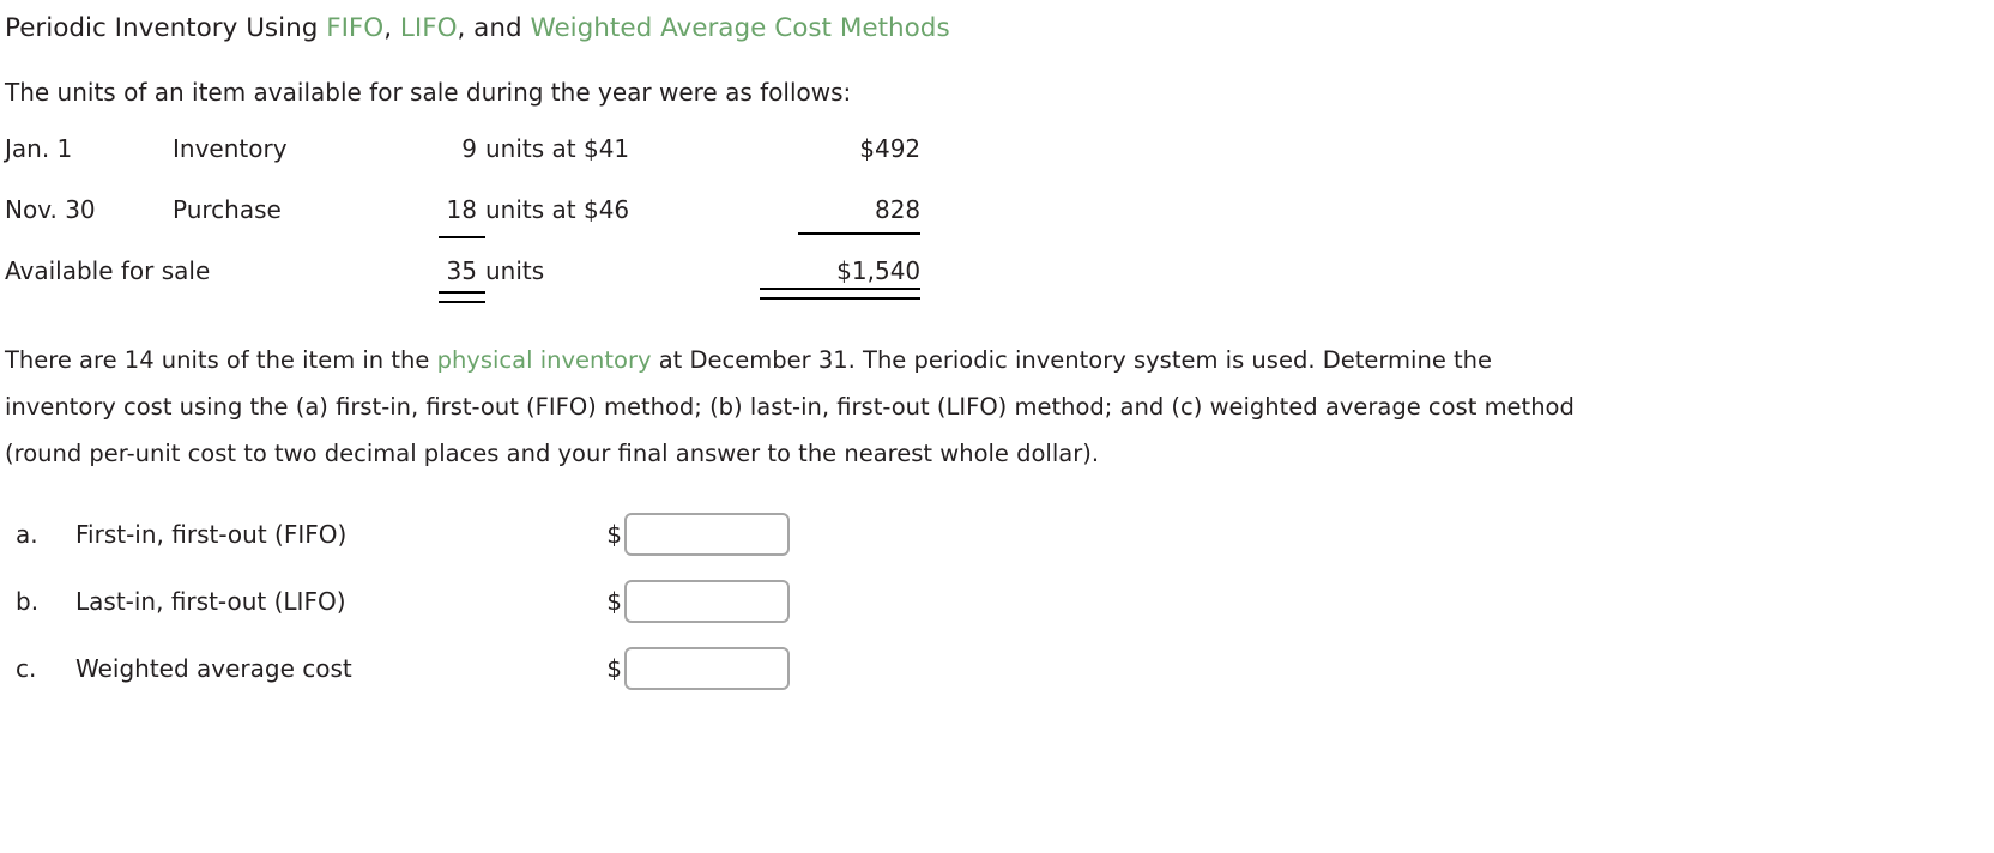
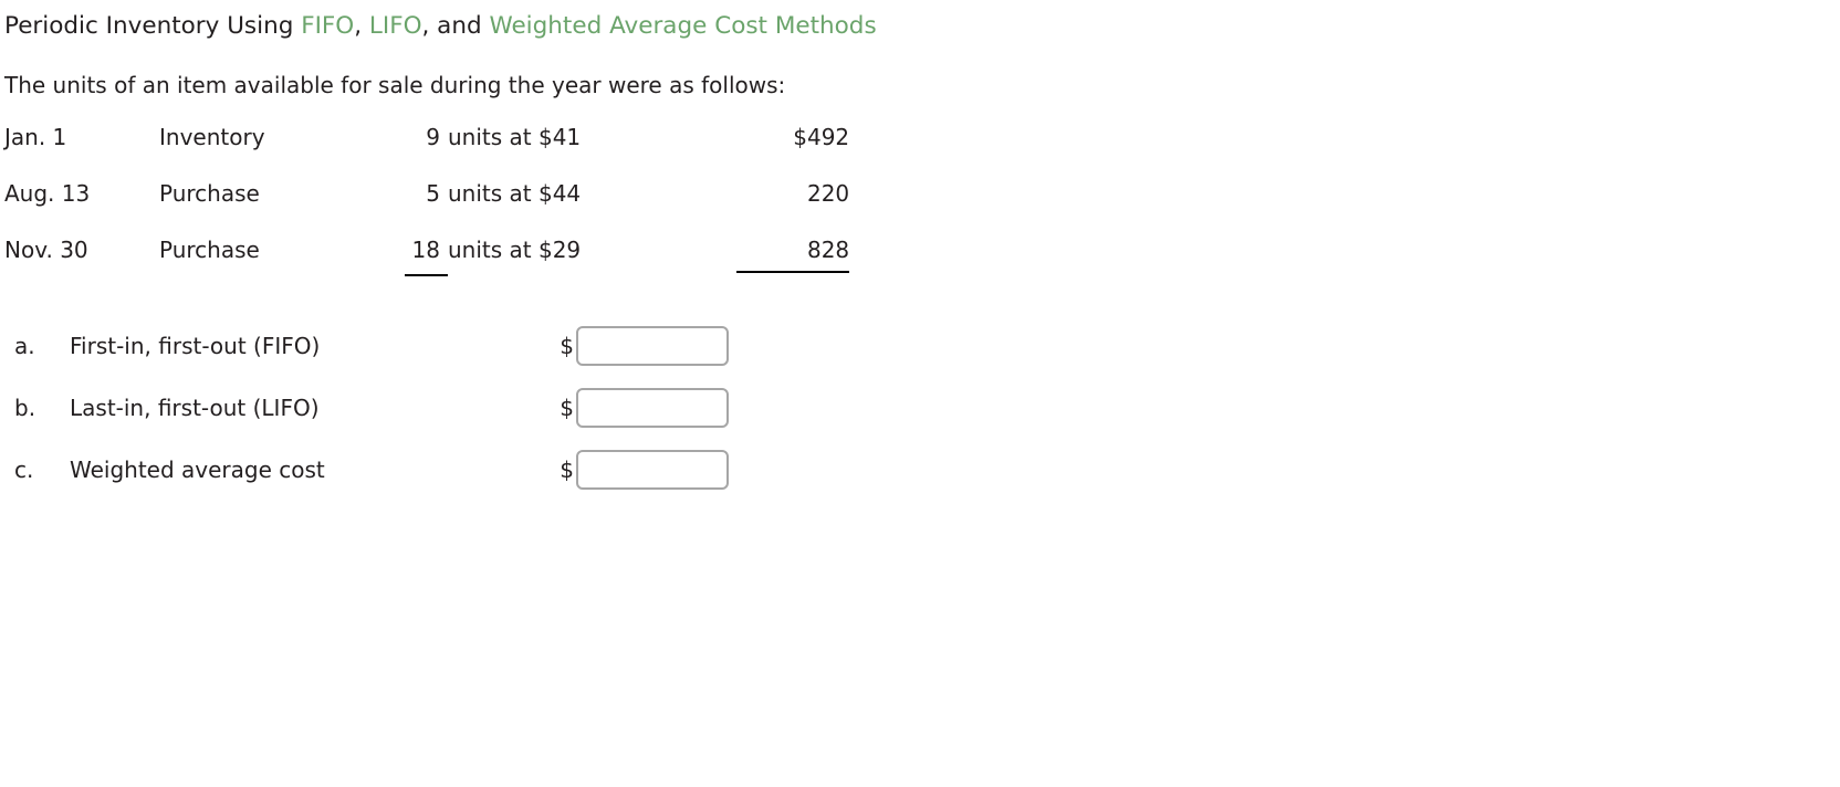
  Periodic Inventory Using FIFO, LIFO, and Weighted Average Cost Methods
  The units of an item available for sale during the year were as follows:
  Jan. 1	Inventory	9	units at $41	$492
+ Aug. 13	Purchase	5	units at $44	220
- Nov. 30	Purchase	18	units at $46	828
+ Nov. 30	Purchase	18	units at $29	828
- Available for sale	35	units	$1,540
- There are 14 units of the item in the physical inventory at December 31. The periodic inventory system is used. Determine the
- inventory cost using the (a) first-in, first-out (FIFO) method; (b) last-in, first-out (LIFO) method; and (c) weighted average cost method
- (round per-unit cost to two decimal places and your final answer to the nearest whole dollar).
  a.	First-in, first-out (FIFO)	$
  b.	Last-in, first-out (LIFO)	$
  c.	Weighted average cost	$
